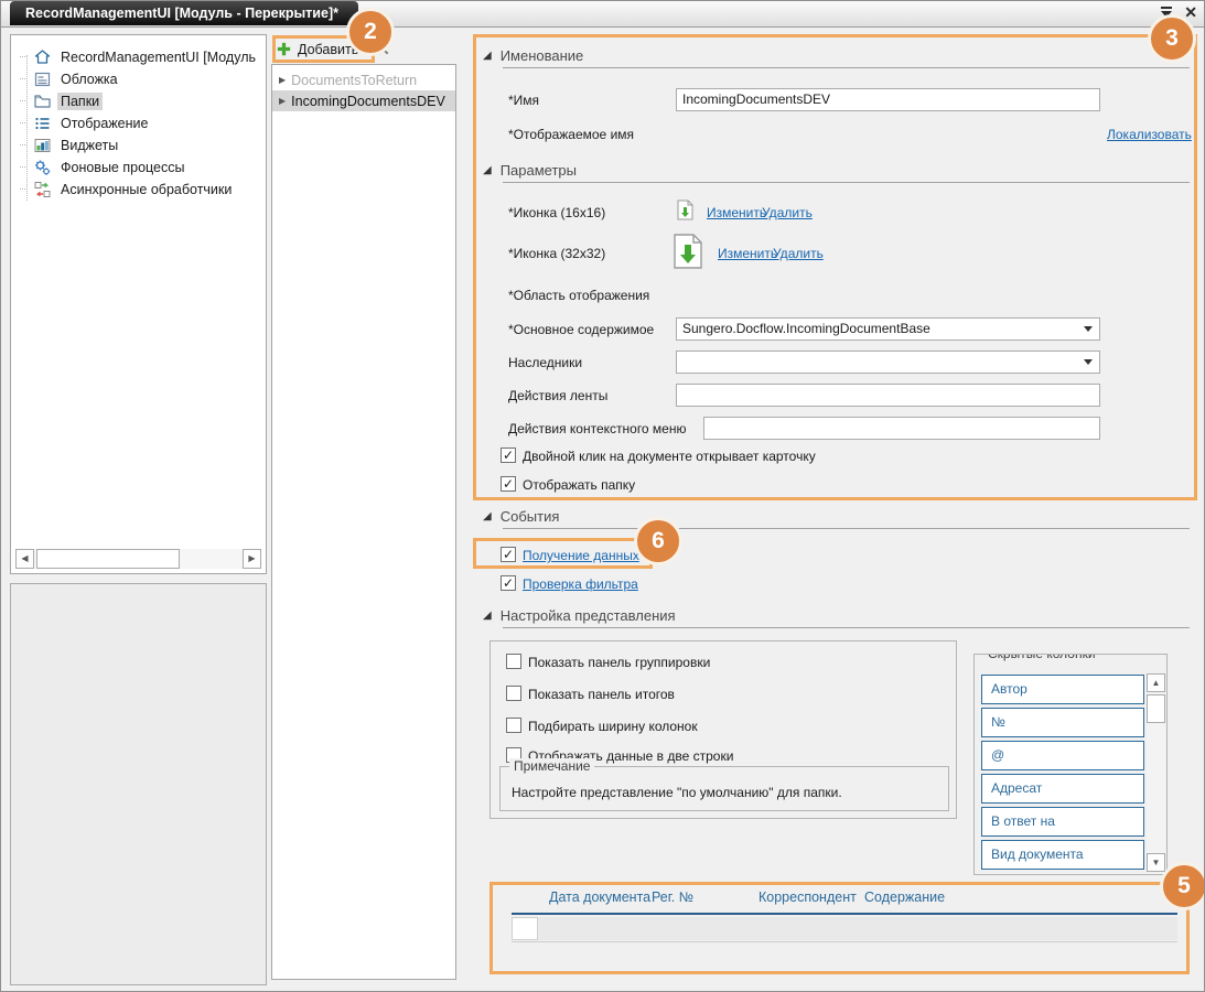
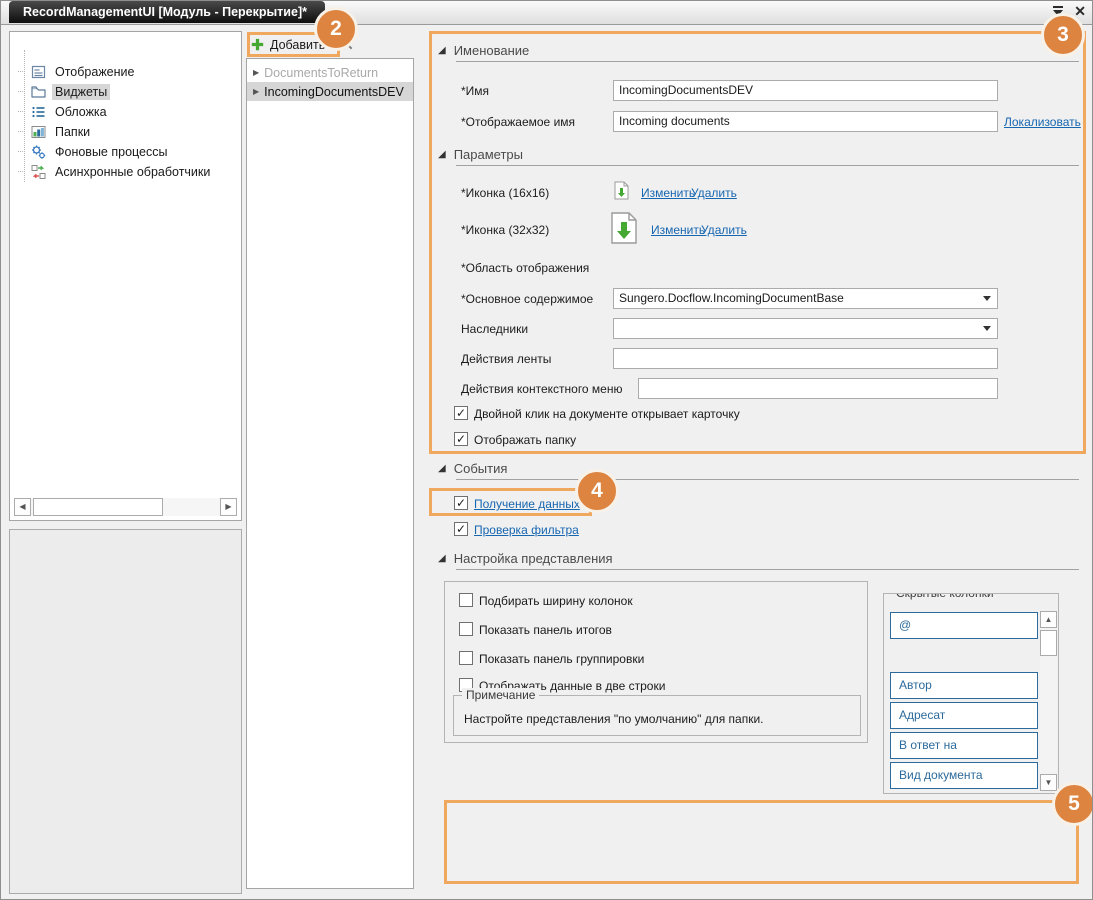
  RecordManagementUI [Модуль - Перекрытие]*
  ✕
- RecordManagementUI [Модуль
- Обложка
+ Отображение
- Папки
+ Виджеты
- Отображение
+ Обложка
- Виджеты
+ Папки
  Фоновые процессы
  Асинхронные обработчики
  ◀
  ▶
  Добавит
  ▶
  DocumentsToReturn
  ▶
  IncomingDocumentsDEV
  ◢
  Именование
  *Имя
  IncomingDocumentsDEV
  *Отображаемое имя
+ Incoming documents
  Локализовать
  ◢
  Параметры
  *Иконка (16x16)
  Изменить
  Удалить
  *Иконка (32x32)
  Изменить
  Удалить
  *Область отображения
  *Основное содержимое
  Sungero.Docflow.IncomingDocumentBase
  Наследники
  Действия ленты
  Действия контекстного меню
  ✓
  Двойной клик на документе открывает карточку
  ✓
  Отображать папку
  ◢
  События
  ✓
  Получение данных
  ✓
  Проверка фильтра
  ◢
  Настройка представления
- Показать панель группировки
+ Подбирать ширину колонок
  Показать панель итогов
- Подбирать ширину колонок
+ Показать панель группировки
  Отображать данные в две строки
  Примечание
- Настройте представление "по умолчанию" для папки.
+ Настройте представления "по умолчанию" для папки.
- Автор
+ @
- №
- @
+ Автор
  Адресат
  В ответ на
  Вид документа
  ▲
  ▼
- Дата документа
- Рег. №
- Корреспондент
- Содержание
  2
  3
- 6
+ 4
  5
